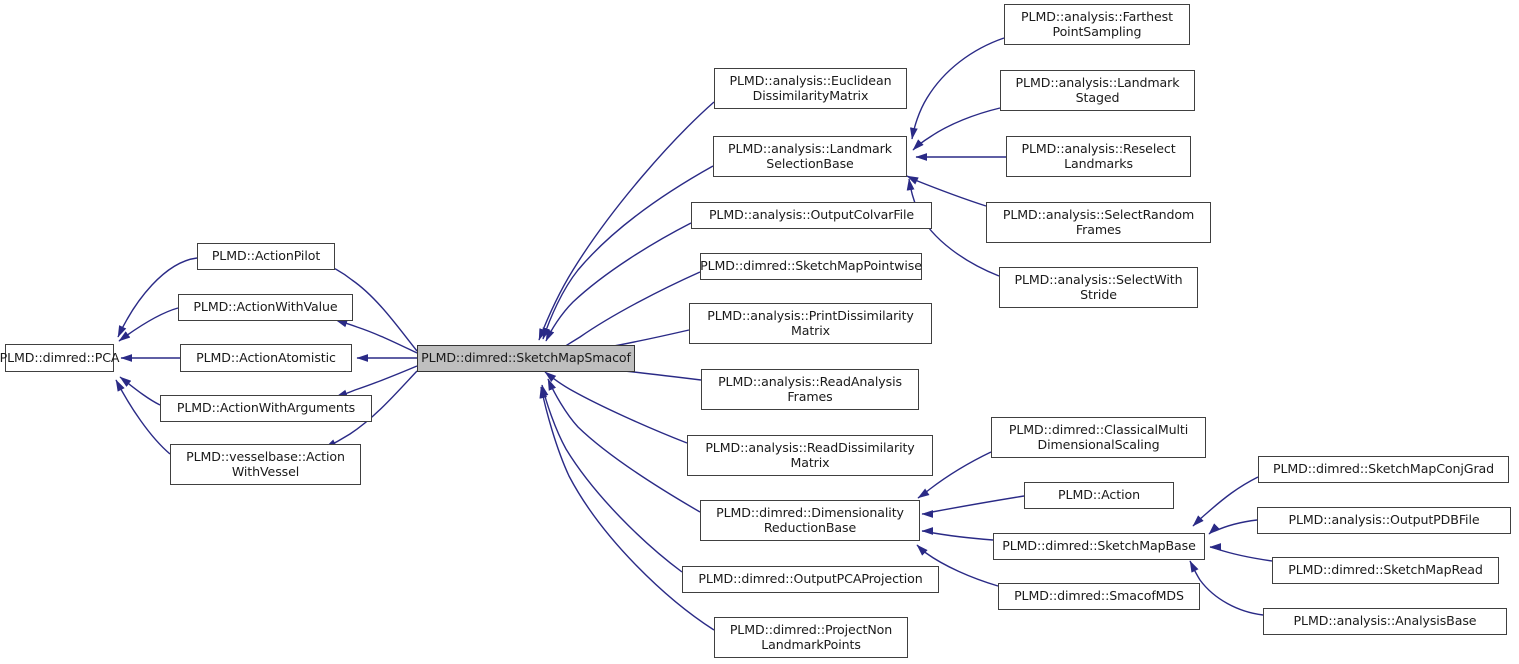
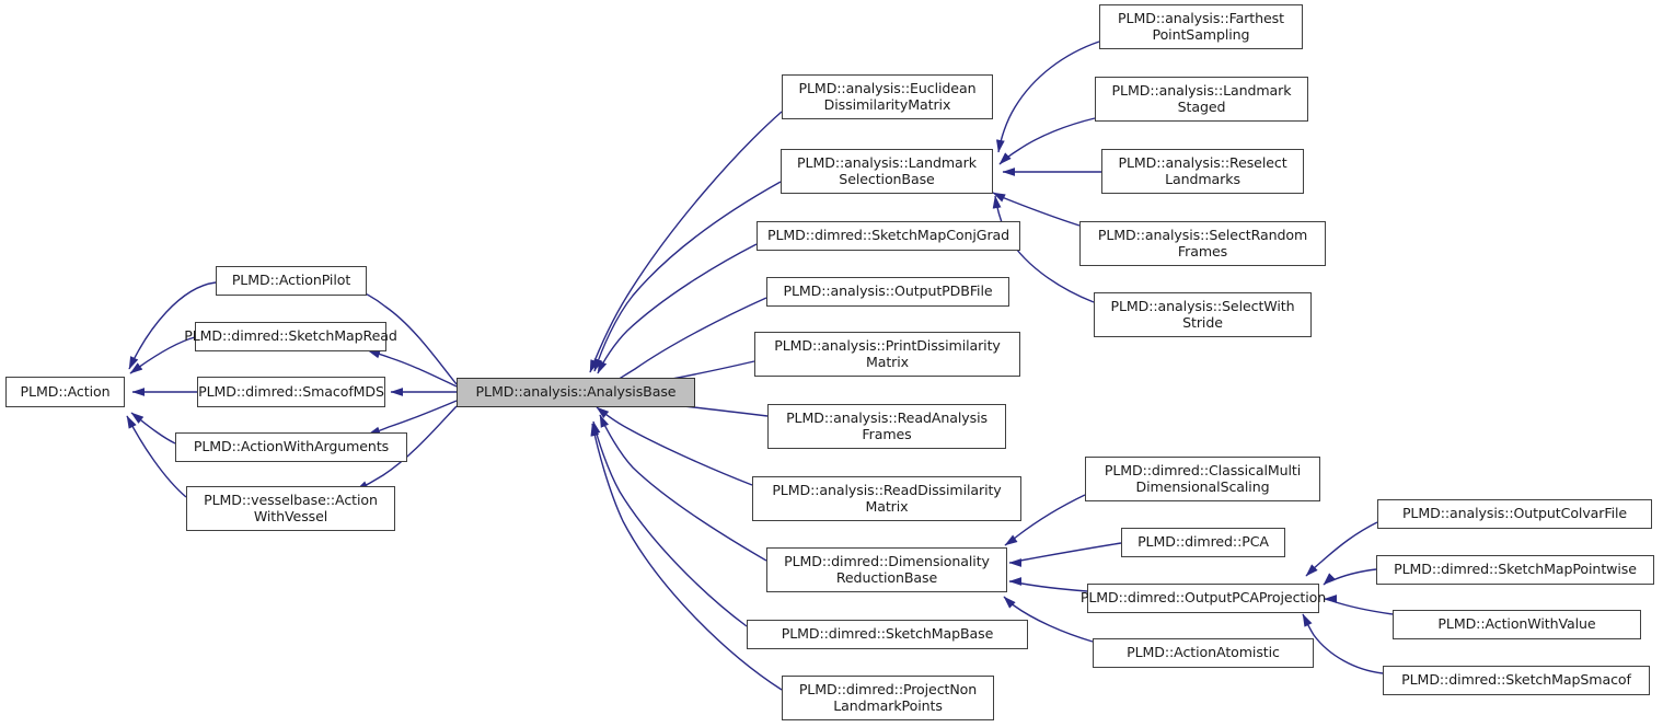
- PLMD::dimred::PCA
+ PLMD::Action
  PLMD::ActionPilot
- PLMD::ActionWithValue
+ PLMD::dimred::SketchMapRead
- PLMD::ActionAtomistic
+ PLMD::dimred::SmacofMDS
  PLMD::ActionWithArguments
  PLMD::vesselbase::Action
  WithVessel
- PLMD::dimred::SketchMapSmacof
+ PLMD::analysis::AnalysisBase
  PLMD::analysis::Euclidean
  DissimilarityMatrix
  PLMD::analysis::Landmark
  SelectionBase
- PLMD::analysis::OutputColvarFile
+ PLMD::dimred::SketchMapConjGrad
- PLMD::dimred::SketchMapPointwise
+ PLMD::analysis::OutputPDBFile
  PLMD::analysis::PrintDissimilarity
  Matrix
  PLMD::analysis::ReadAnalysis
  Frames
  PLMD::analysis::ReadDissimilarity
  Matrix
  PLMD::dimred::Dimensionality
  ReductionBase
- PLMD::dimred::OutputPCAProjection
+ PLMD::dimred::SketchMapBase
  PLMD::dimred::ProjectNon
  LandmarkPoints
  PLMD::analysis::Farthest
  PointSampling
  PLMD::analysis::Landmark
  Staged
  PLMD::analysis::Reselect
  Landmarks
  PLMD::analysis::SelectRandom
  Frames
  PLMD::analysis::SelectWith
  Stride
  PLMD::dimred::ClassicalMulti
  DimensionalScaling
- PLMD::Action
+ PLMD::dimred::PCA
- PLMD::dimred::SketchMapBase
+ PLMD::dimred::OutputPCAProjection
- PLMD::dimred::SmacofMDS
+ PLMD::ActionAtomistic
- PLMD::dimred::SketchMapConjGrad
+ PLMD::analysis::OutputColvarFile
- PLMD::analysis::OutputPDBFile
+ PLMD::dimred::SketchMapPointwise
- PLMD::dimred::SketchMapRead
+ PLMD::ActionWithValue
- PLMD::analysis::AnalysisBase
+ PLMD::dimred::SketchMapSmacof
